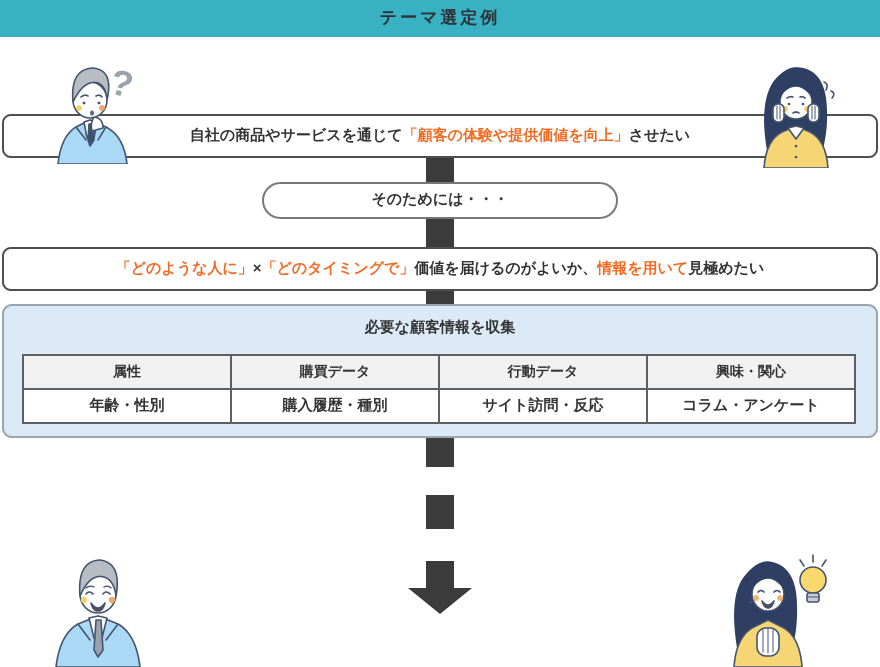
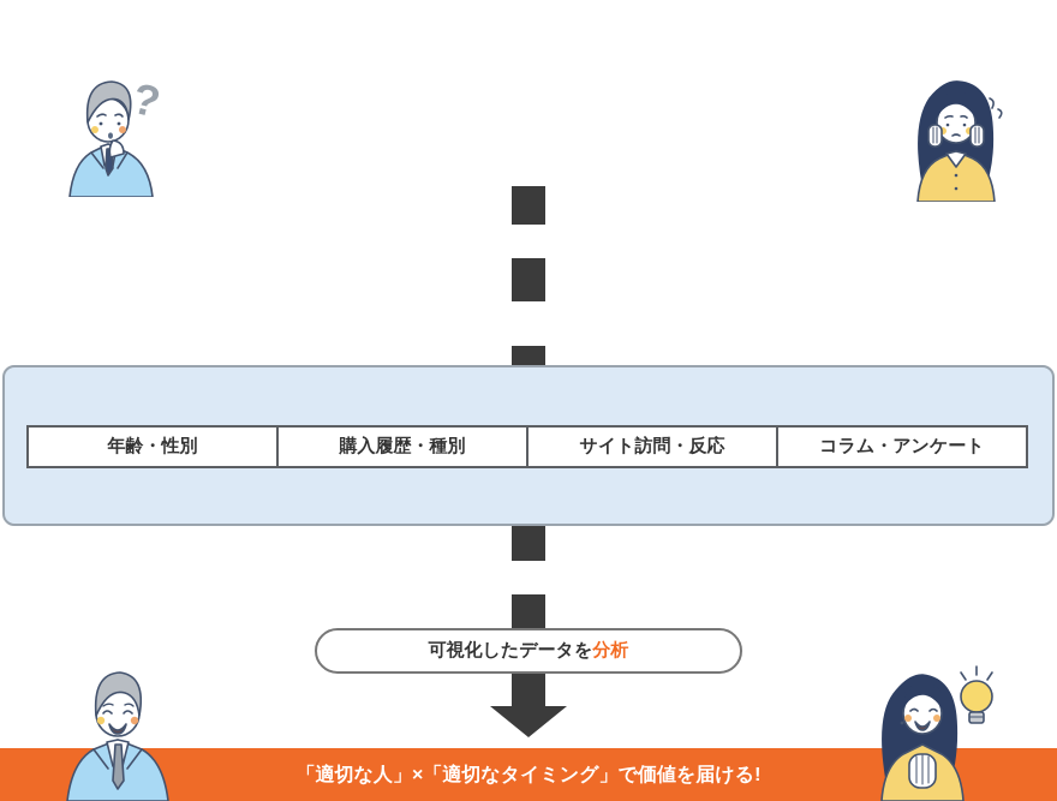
- テーマ選定例
- 自社の商品やサービスを通じて「顧客の体験や提供価値を向上」させたい
- そのためには・・・
- 「どのような人に」×「どのタイミングで」価値を届けるのがよいか、情報を用いて見極めたい
- 必要な顧客情報を収集
- 属性	購買データ	行動データ	興味・関心
  年齢・性別	購入履歴・種別	サイト訪問・反応	コラム・アンケート
+ 可視化したデータを分析
+ 「適切な人」×「適切なタイミング」で価値を届ける!
